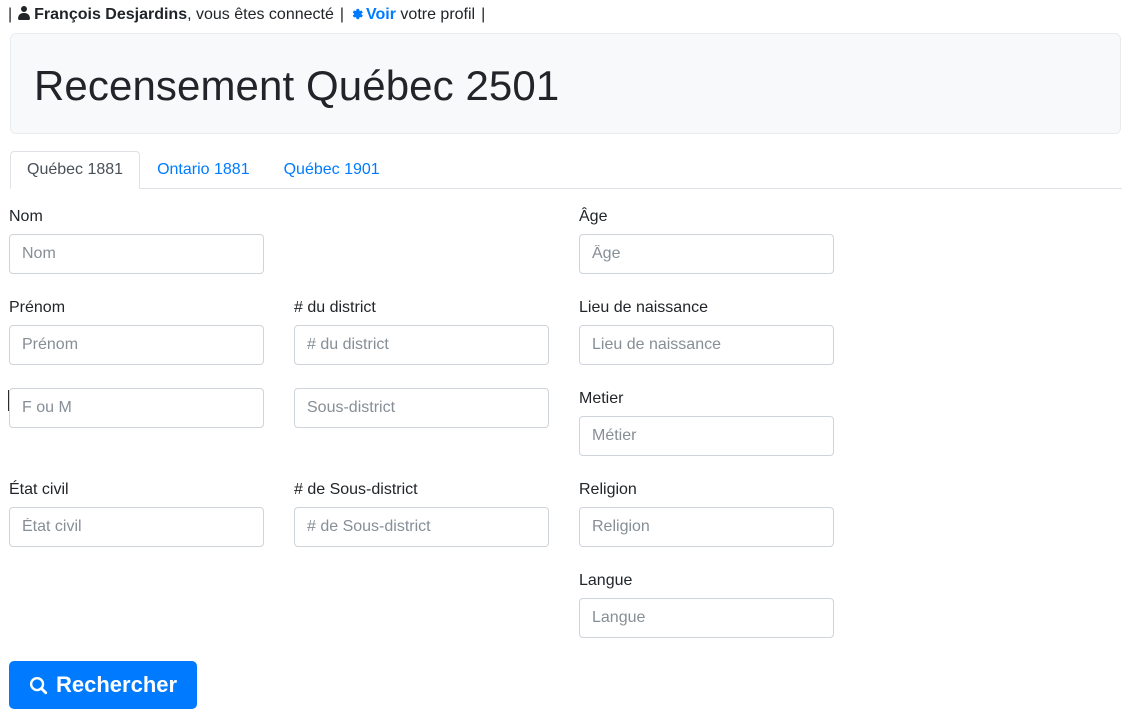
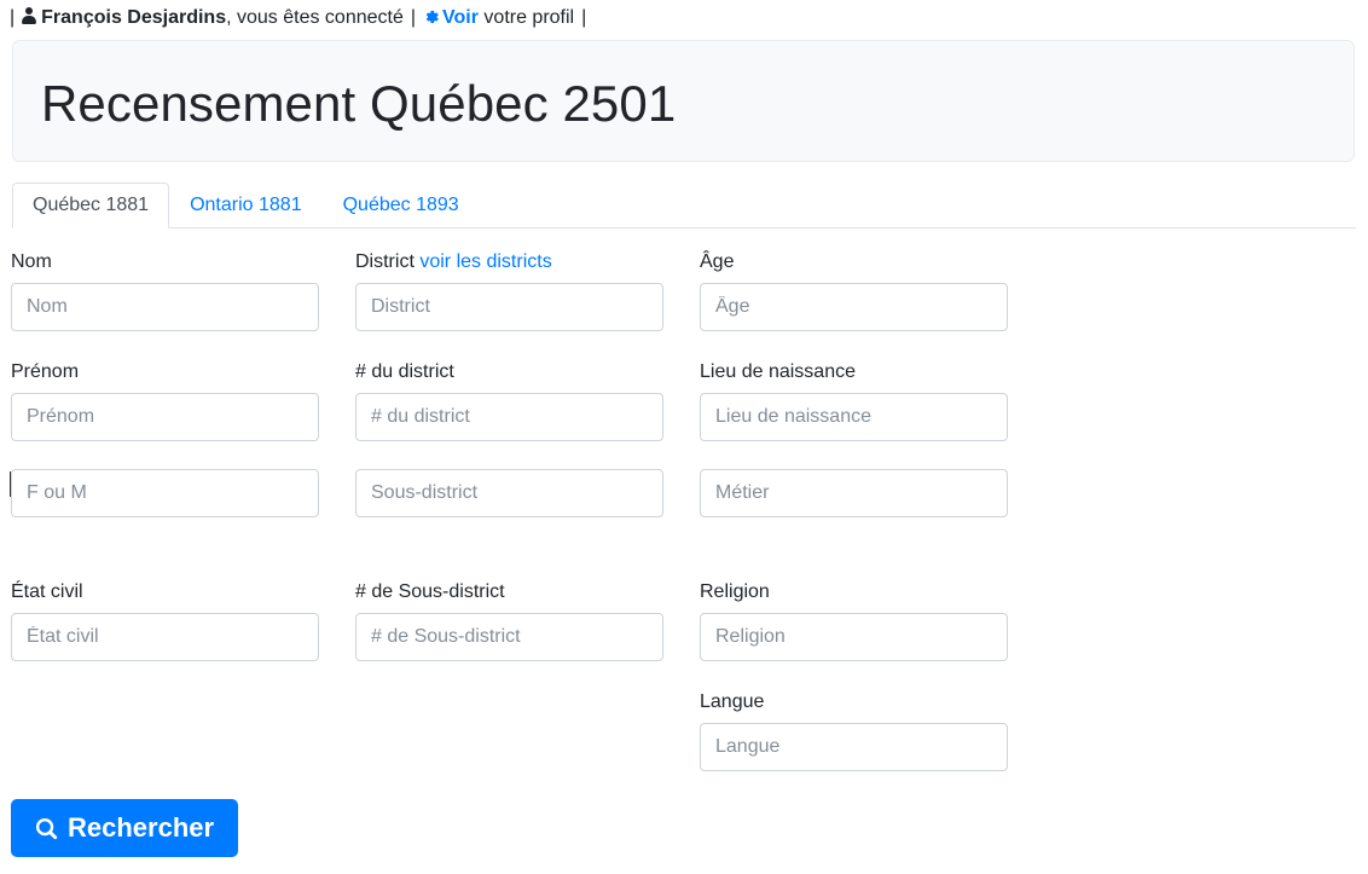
  | François Desjardins, vous êtes connecté | Voir votre profil |
  Recensement Québec 2501
  Québec 1881
  Ontario 1881
- Québec 1901
+ Québec 1893
  Nom
  Nom
+ District voir les districts
+ District
  Âge
  Âge
  Prénom
  Prénom
  # du district
  # du district
  Lieu de naissance
  Lieu de naissance
  F ou M
  Sous-district
- Metier
  Métier
  État civil
  État civil
  # de Sous-district
  # de Sous-district
  Religion
  Religion
  Langue
  Langue
  Rechercher
